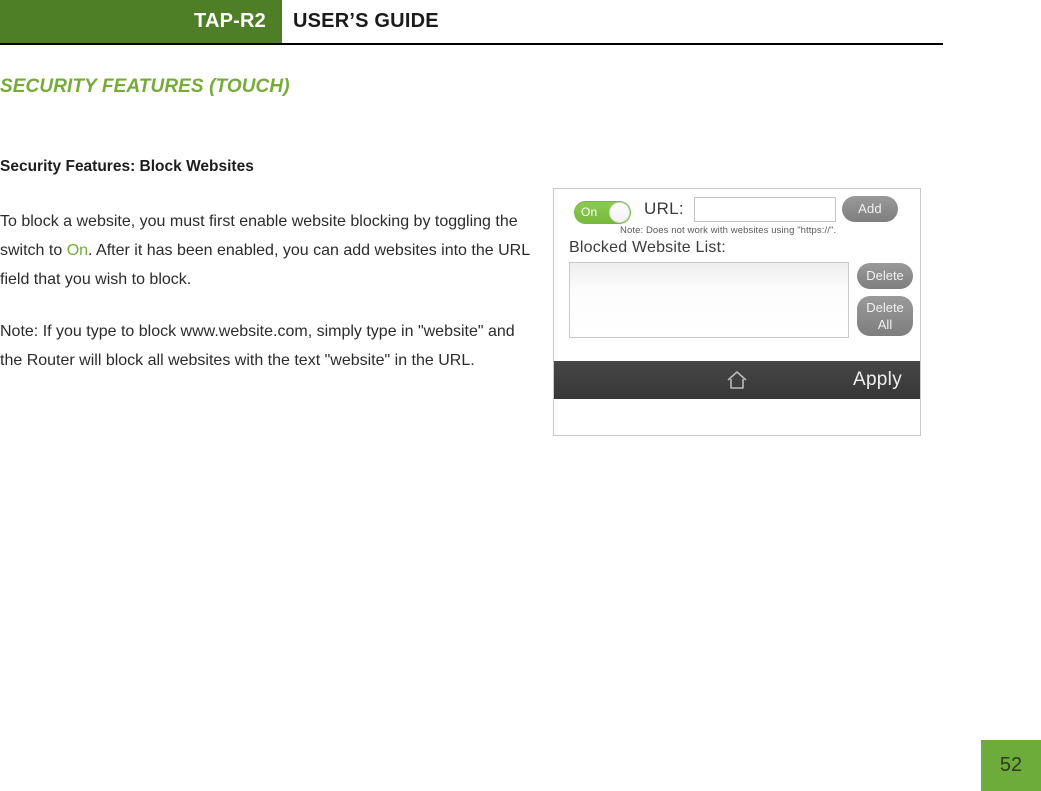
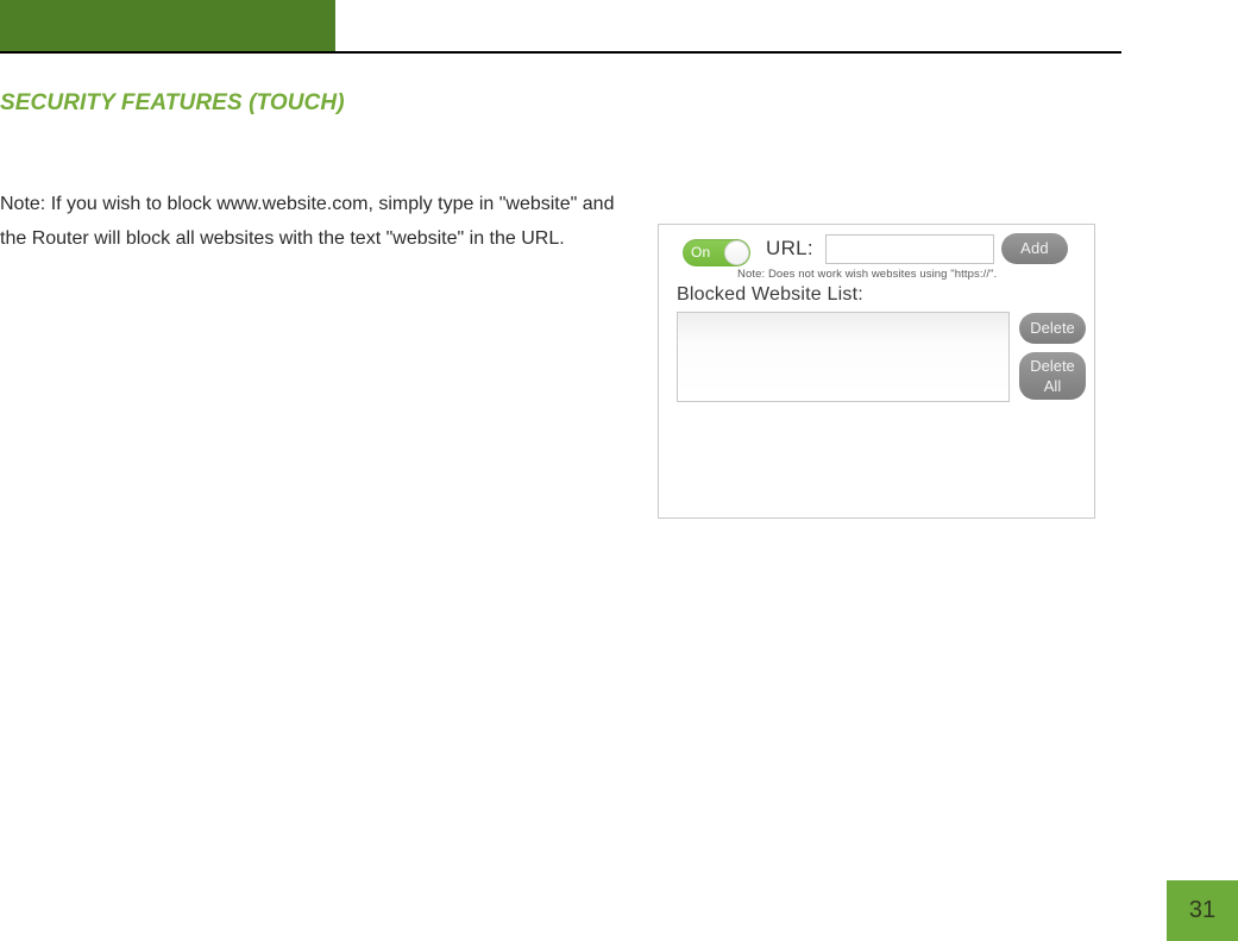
- TAP-R2
- USER’S GUIDE
  SECURITY FEATURES (TOUCH)
- Security Features: Block Websites
- To block a website, you must first enable website blocking by toggling the switch to On. After it has been enabled, you can add websites into the URL field that you wish to block.
- Note: If you type to block www.website.com, simply type in "website" and the Router will block all websites with the text "website" in the URL.
+ Note: If you wish to block www.website.com, simply type in "website" and the Router will block all websites with the text "website" in the URL.
  On
  URL:
  Add
- Note: Does not work with websites using "https://".
+ Note: Does not work wish websites using "https://".
  Blocked Website List:
  Delete
  Delete
  All
- Apply
- 52
+ 31
